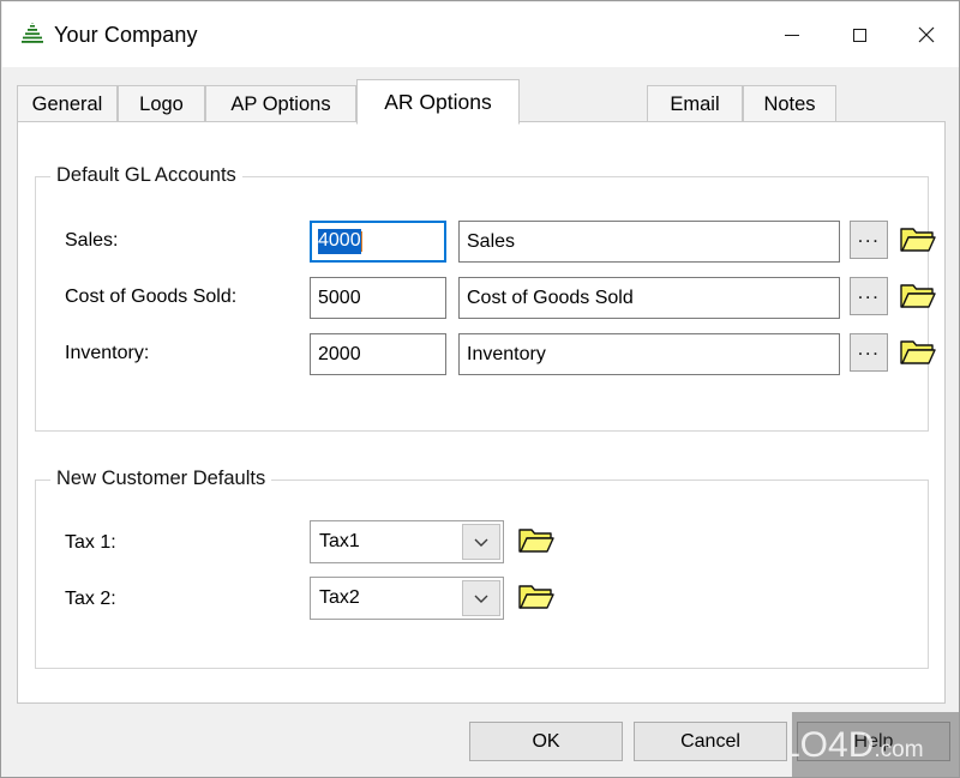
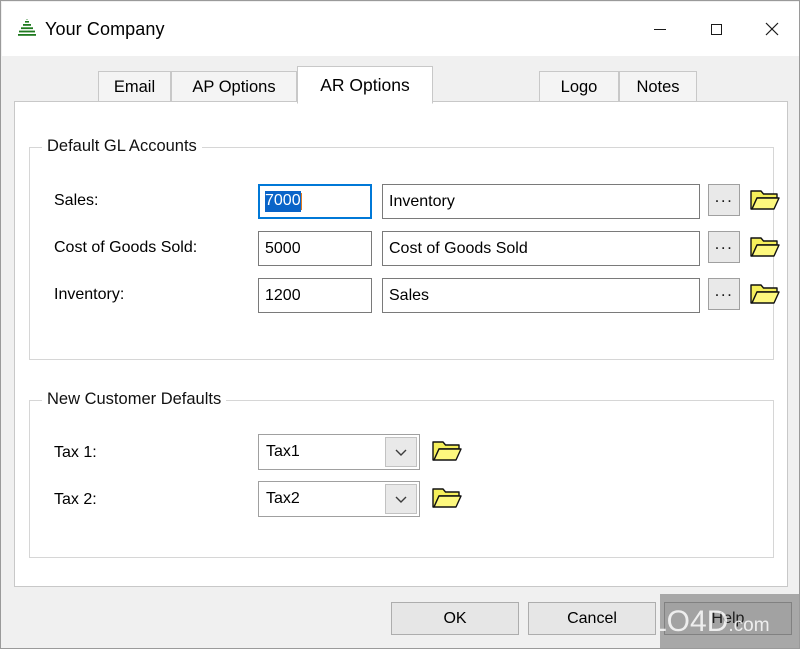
  Your Company
- General
- Logo
+ Email
  AP Options
  AR Options
- Email
+ Logo
  Notes
  Default GL Accounts
  Sales:
- 4000
+ 7000
- Sales
+ Inventory
  ...
  Cost of Goods Sold:
  5000
  Cost of Goods Sold
  ...
  Inventory:
- 2000
+ 1200
- Inventory
+ Sales
  ...
  New Customer Defaults
  Tax 1:
  Tax1
  Tax 2:
  Tax2
  OK
  Cancel
  Help
  O4D.com
